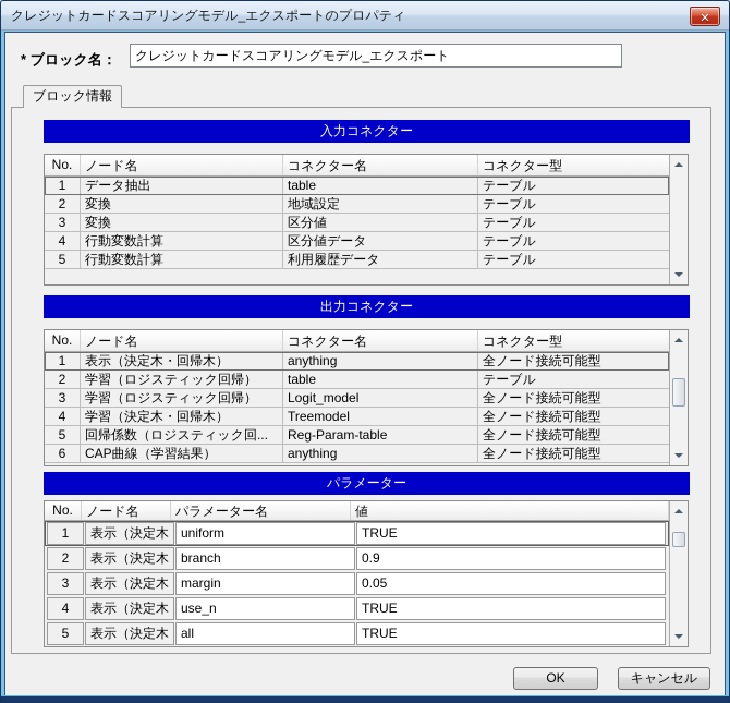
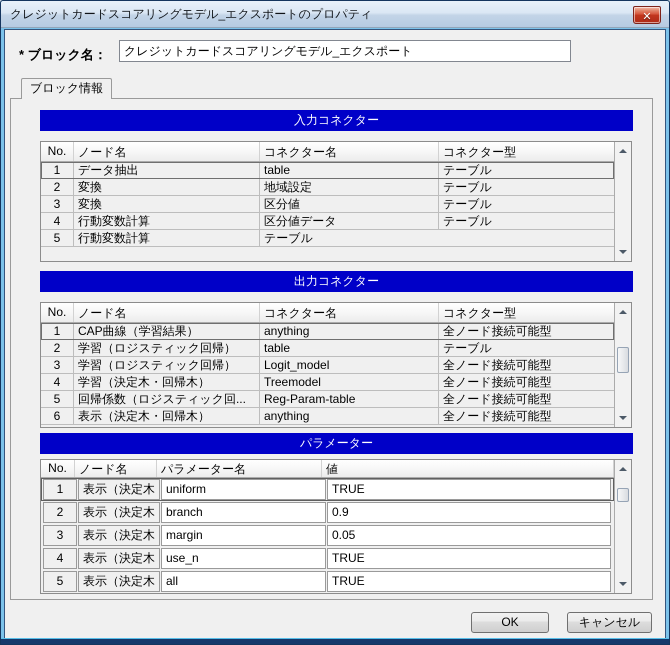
  クレジットカードスコアリングモデル_エクスポートのプロパティ
  ✕
  * ブロック名：
  クレジットカードスコアリングモデル_エクスポート
  ブロック情報
  入力コネクター
  No.
  ノード名
  コネクター名
  コネクター型
  1
  データ抽出
  table
  テーブル
  2
  変換
  地域設定
  テーブル
  3
  変換
  区分値
  テーブル
  4
  行動変数計算
  区分値データ
  テーブル
  5
  行動変数計算
- 利用履歴データ
  テーブル
  出力コネクター
  No.
  ノード名
  コネクター名
  コネクター型
  1
- 表示（決定木・回帰木）
+ CAP曲線（学習結果）
  anything
  全ノード接続可能型
  2
  学習（ロジスティック回帰）
  table
  テーブル
  3
  学習（ロジスティック回帰）
  Logit_model
  全ノード接続可能型
  4
  学習（決定木・回帰木）
  Treemodel
  全ノード接続可能型
  5
  回帰係数（ロジスティック回...
  Reg-Param-table
  全ノード接続可能型
  6
- CAP曲線（学習結果）
+ 表示（決定木・回帰木）
  anything
  全ノード接続可能型
  パラメーター
  No.
  ノード名
  パラメーター名
  値
  1
  表示（決定木
  uniform
  TRUE
  2
  表示（決定木
  branch
  0.9
  3
  表示（決定木
  margin
  0.05
  4
  表示（決定木
  use_n
  TRUE
  5
  表示（決定木
  all
  TRUE
  OK
  キャンセル
